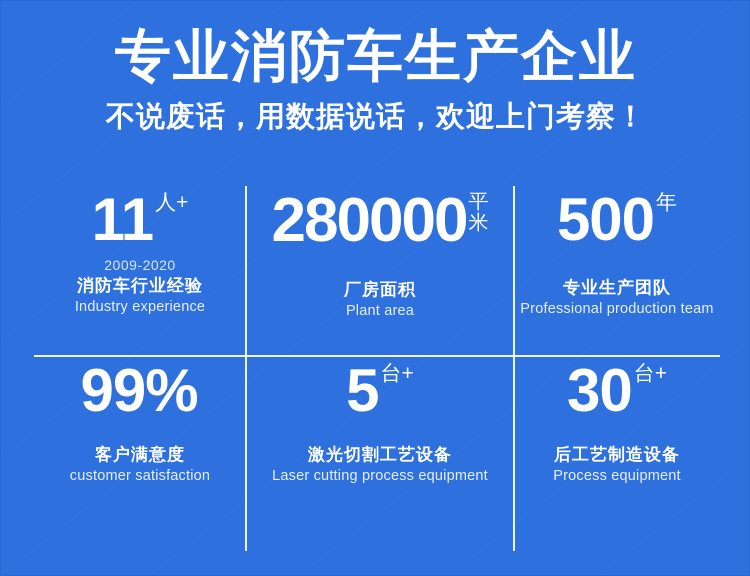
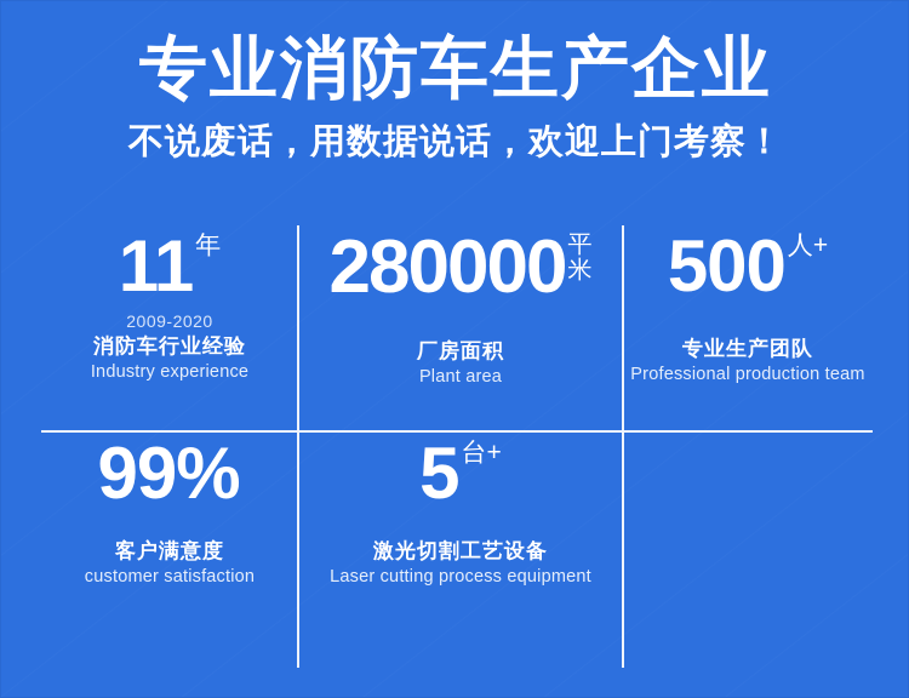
  专业消防车生产企业
  不说废话，用数据说话，欢迎上门考察！
- 11人+
+ 11年
  2009-2020
  消防车行业经验
  Industry experience
  280000
  平
  米
  厂房面积
  Plant area
- 500年
+ 500人+
  专业生产团队
  Professional production team
  99%
  客户满意度
  customer satisfaction
  5台+
  激光切割工艺设备
  Laser cutting process equipment
- 30台+
- 后工艺制造设备
- Process equipment
